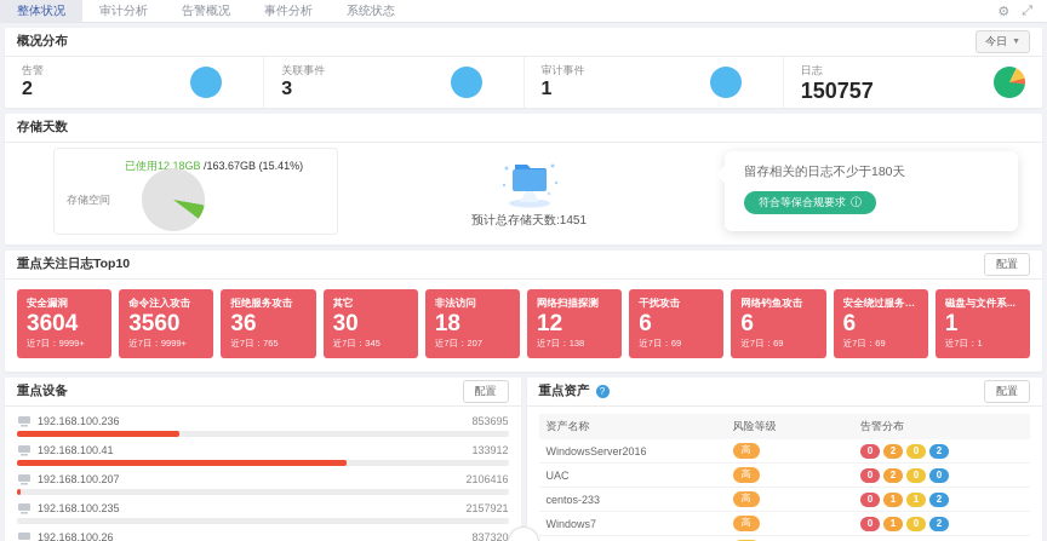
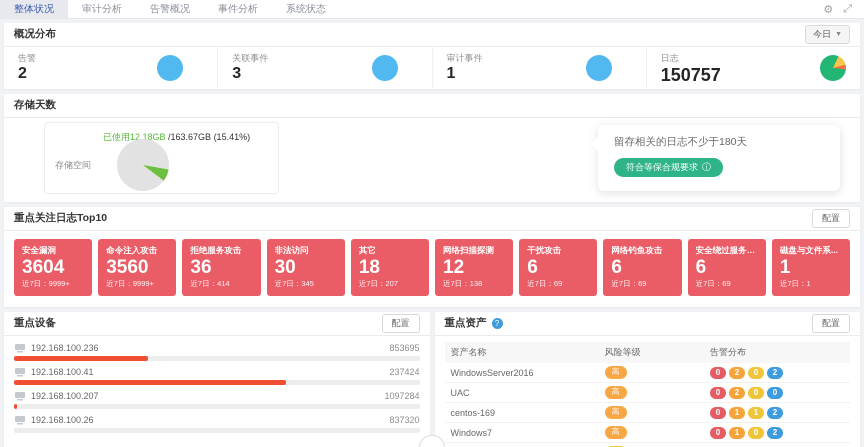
  整体状况
  审计分析
  告警概况
  事件分析
  系统状态
  ⚙
  ⤢
  概况分布
  今日
  告警
  2
  关联事件
  3
  审计事件
  1
  日志
  150757
  存储天数
  存储空间
  已使用12.18GB /163.67GB (15.41%)
- 预计总存储天数:1451
  留存相关的日志不少于180天
  符合等保合规要求
  ⓘ
  重点关注日志Top10
  配置
  安全漏洞
  3604
  近7日：9999+
  命令注入攻击
  3560
  近7日：9999+
  拒绝服务攻击
  36
- 近7日：765
+ 近7日：414
- 其它
+ 非法访问
  30
  近7日：345
- 非法访问
+ 其它
  18
  近7日：207
  网络扫描探测
  12
  近7日：138
  干扰攻击
  6
  近7日：69
  网络钓鱼攻击
  6
  近7日：69
  安全绕过服务攻
  6
  近7日：69
  磁盘与文件系...
  1
  近7日：1
  重点设备
  配置
  192.168.100.236
  853695
  192.168.100.41
- 133912
+ 237424
  192.168.100.207
- 2106416
+ 1097284
- 192.168.100.235
- 2157921
  192.168.100.26
  837320
  重点资产
  ?
  配置
  资产名称	风险等级	告警分布
  WindowsServer2016	高	0 2 0 2
  UAC	高	0 2 0 0
- centos-233	高	0 1 1 2
+ centos-169	高	0 1 1 2
  Windows7	高	0 1 0 2
